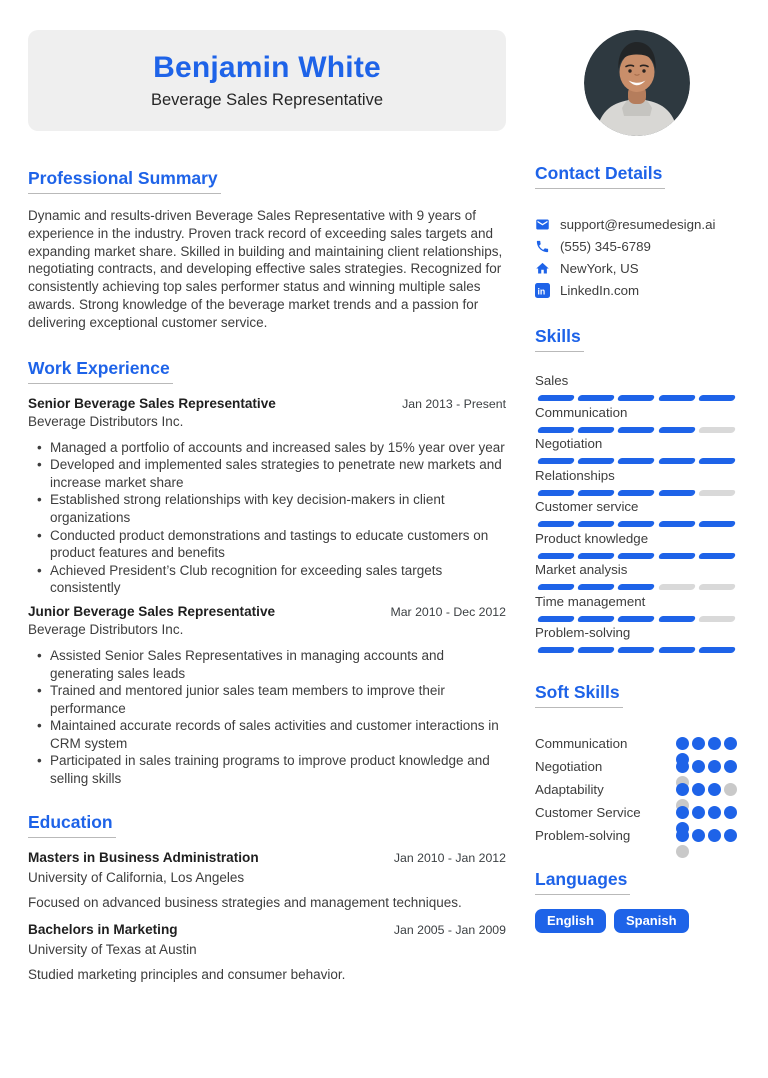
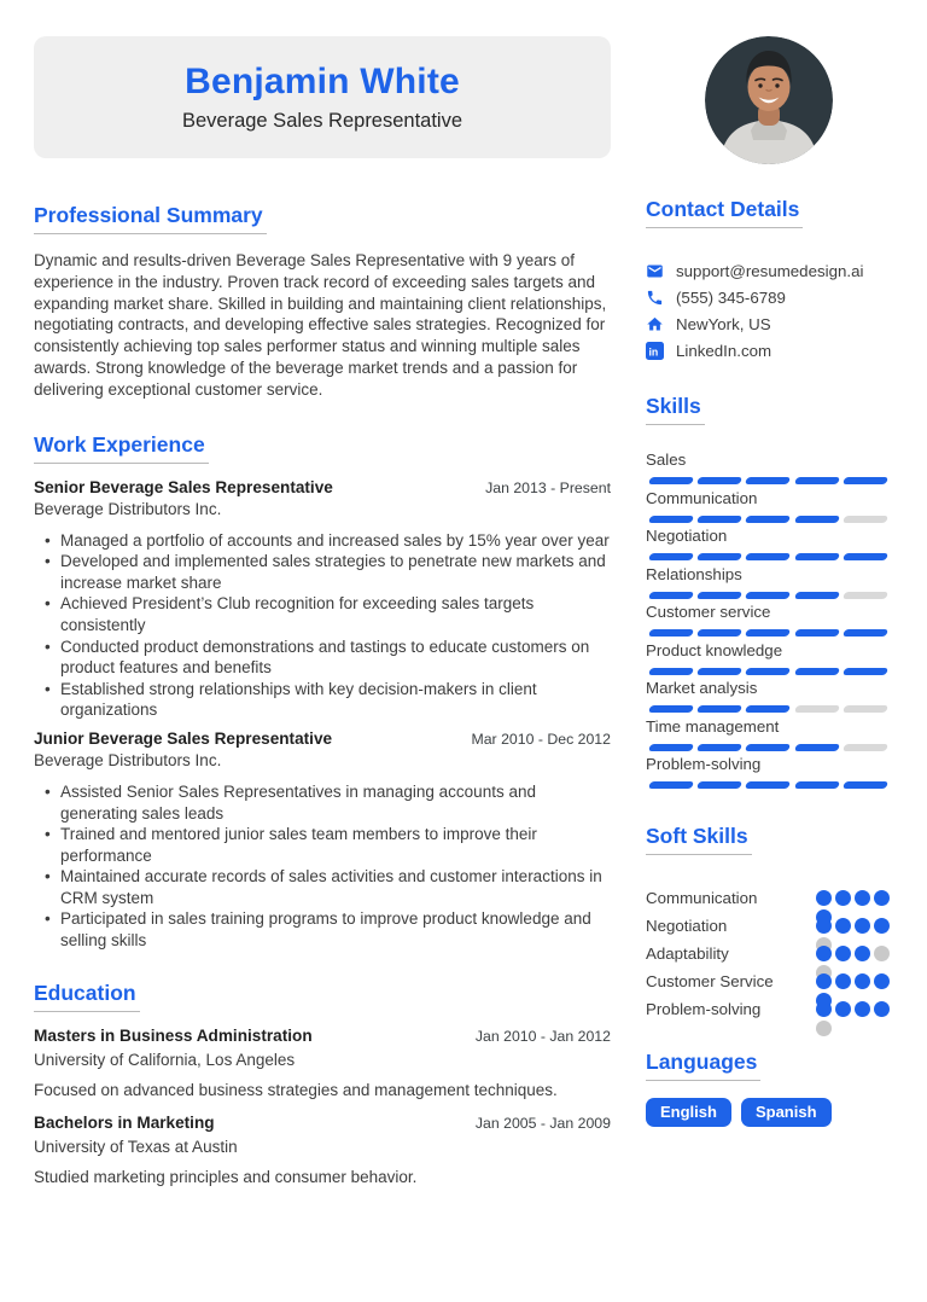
  Benjamin White
  Beverage Sales Representative
  Professional Summary
  Dynamic and results-driven Beverage Sales Representative with 9 years of experience in the industry. Proven track record of exceeding sales targets and expanding market share. Skilled in building and maintaining client relationships, negotiating contracts, and developing effective sales strategies. Recognized for consistently achieving top sales performer status and winning multiple sales awards. Strong knowledge of the beverage market trends and a passion for delivering exceptional customer service.
  Work Experience
  Senior Beverage Sales Representative
  Jan 2013 - Present
  Beverage Distributors Inc.
  Managed a portfolio of accounts and increased sales by 15% year over year
  Developed and implemented sales strategies to penetrate new markets and increase market share
- Established strong relationships with key decision-makers in client organizations
+ Achieved President’s Club recognition for exceeding sales targets consistently
  Conducted product demonstrations and tastings to educate customers on product features and benefits
- Achieved President’s Club recognition for exceeding sales targets consistently
+ Established strong relationships with key decision-makers in client organizations
  Junior Beverage Sales Representative
  Mar 2010 - Dec 2012
  Beverage Distributors Inc.
  Assisted Senior Sales Representatives in managing accounts and generating sales leads
  Trained and mentored junior sales team members to improve their performance
  Maintained accurate records of sales activities and customer interactions in CRM system
  Participated in sales training programs to improve product knowledge and selling skills
  Education
  Masters in Business Administration
  Jan 2010 - Jan 2012
  University of California, Los Angeles
  Focused on advanced business strategies and management techniques.
  Bachelors in Marketing
  Jan 2005 - Jan 2009
  University of Texas at Austin
  Studied marketing principles and consumer behavior.
  Contact Details
  support@resumedesign.ai
  (555) 345-6789
  NewYork, US
  in
  LinkedIn.com
  Skills
  Sales
  Communication
  Negotiation
  Relationships
  Customer service
  Product knowledge
  Market analysis
  Time management
  Problem-solving
  Soft Skills
  Communication
  Negotiation
  Adaptability
  Customer Service
  Problem-solving
  Languages
  English
  Spanish
